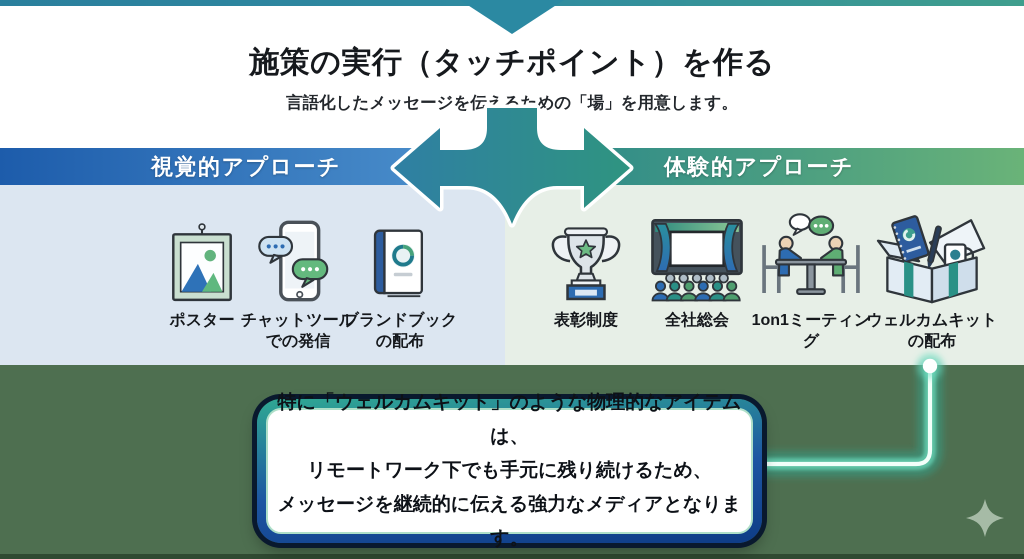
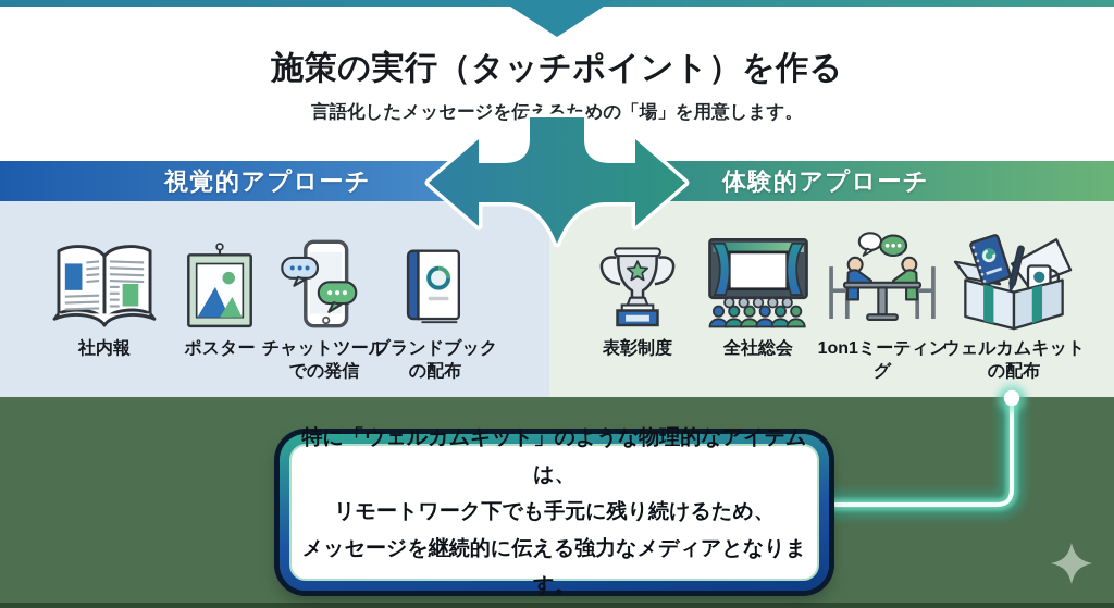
  施策の実行（タッチポイント）を作る
  言語化したメッセージを伝えるための「場」を用意します。
  視覚的アプローチ
  体験的アプローチ
+ 社内報
  ポスター
  チャットツール
  での発信
  ブランドブック
  の配布
  表彰制度
  全社総会
  1on1ミーティング
  ウェルカムキット
  の配布
  特に「ウェルカムキット」のような物理的なアイテムは、
  リモートワーク下でも手元に残り続けるため、
  メッセージを継続的に伝える強力なメディアとなります。
